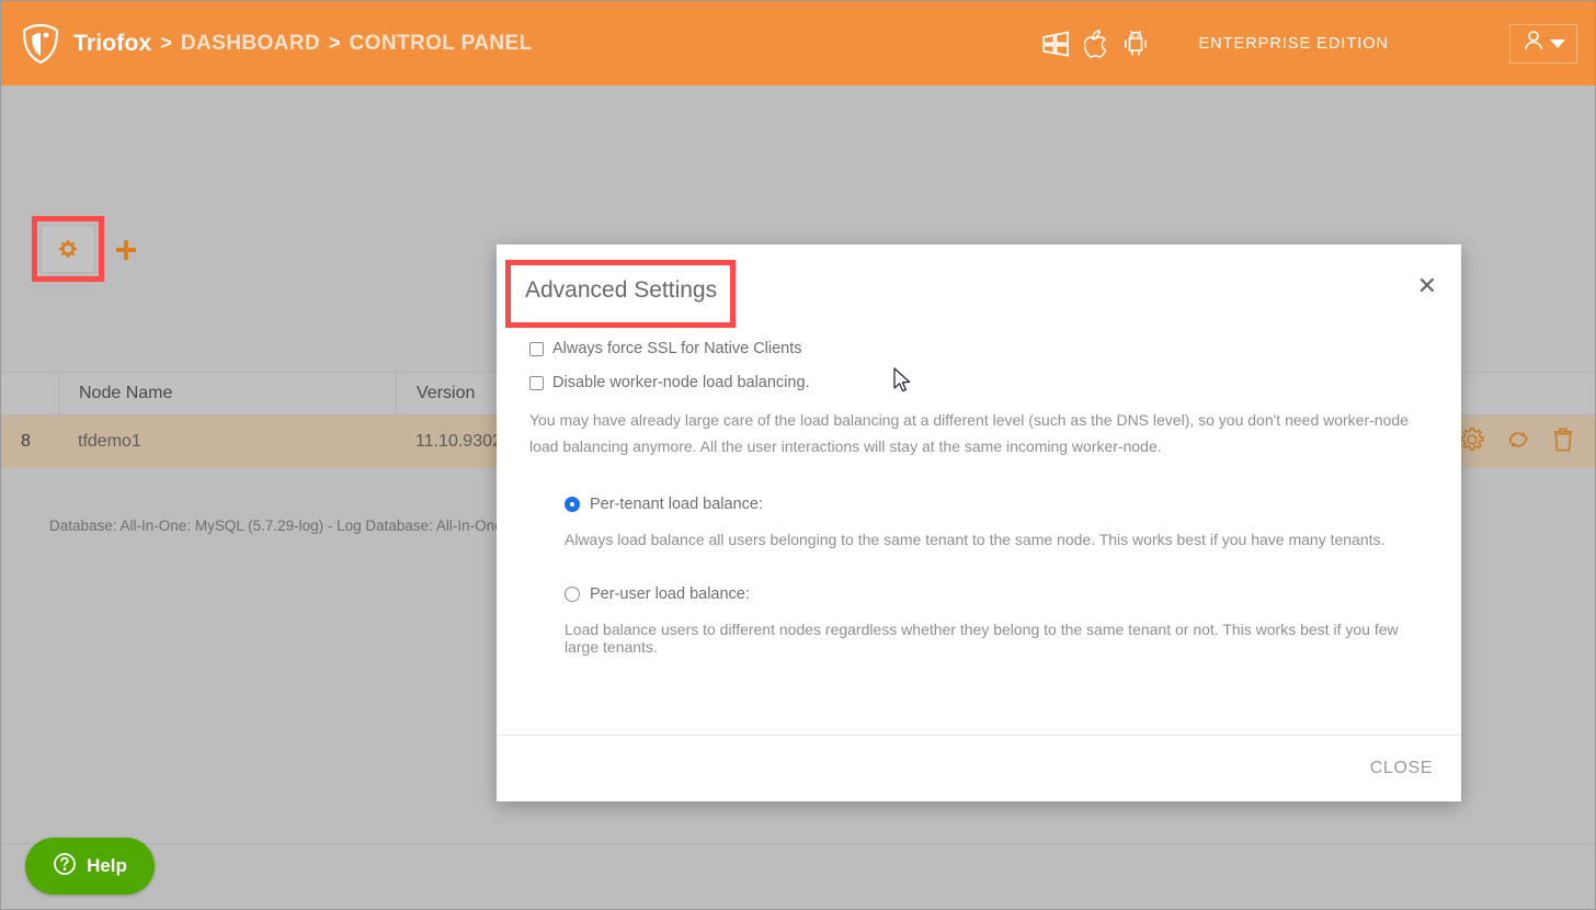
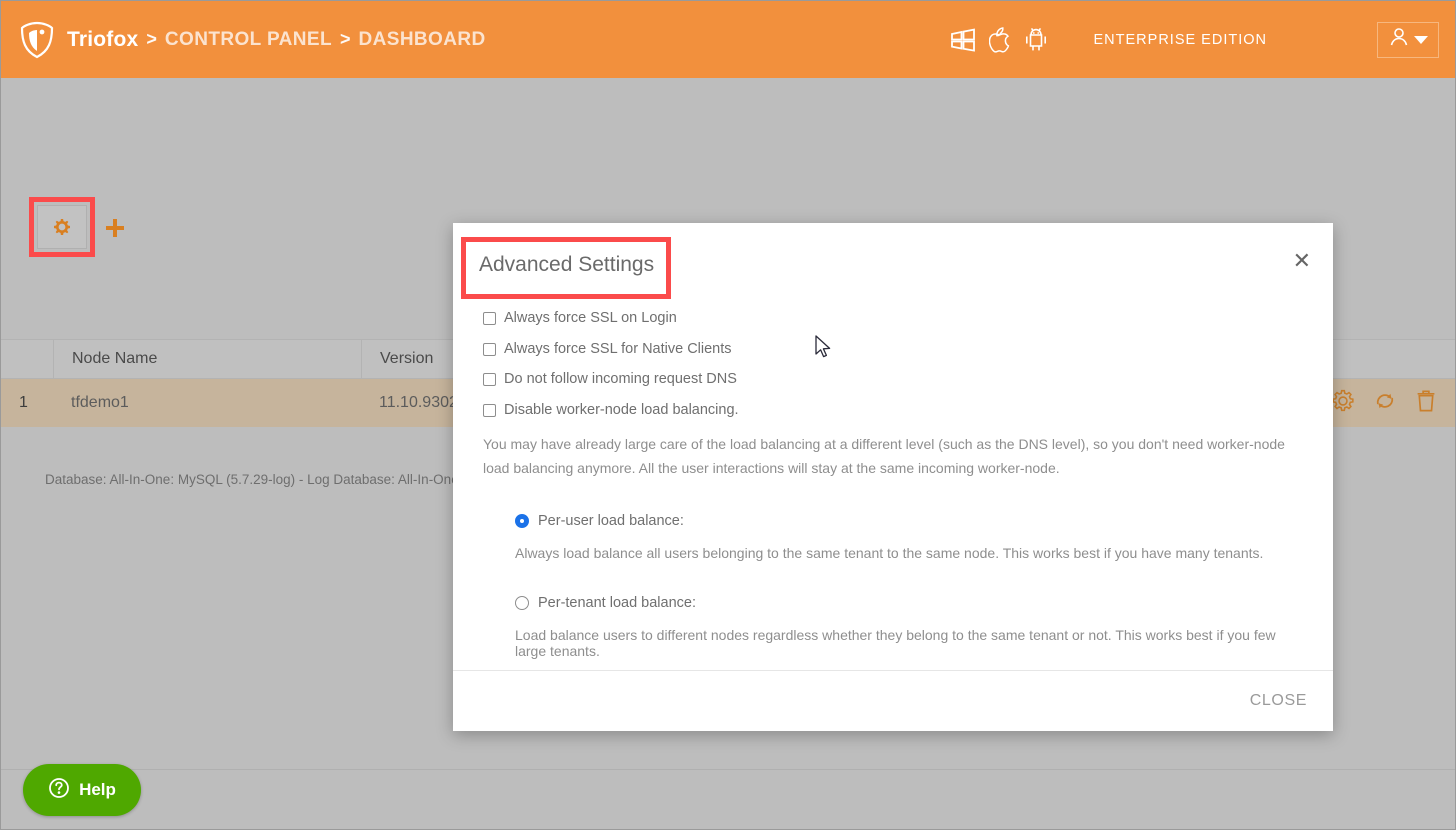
  Triofox
  >
- DASHBOARD
+ CONTROL PANEL
  >
- CONTROL PANEL
+ DASHBOARD
  ENTERPRISE EDITION
  Database: All-In-One: MySQL (5.7.29-log) - Log Database: All-In-On
  Node Name
  Version
- 8
+ 1
  tfdemo1
  11.10.930
  Help
  Advanced Settings
  ✕
+ Always force SSL on Login
  Always force SSL for Native Clients
+ Do not follow incoming request DNS
  Disable worker-node load balancing.
  You may have already large care of the load balancing at a different level (such as the DNS level), so you don't need worker-node load balancing anymore. All the user interactions will stay at the same incoming worker-node.
- Per-tenant load balance:
+ Per-user load balance:
  Always load balance all users belonging to the same tenant to the same node. This works best if you have many tenants.
- Per-user load balance:
+ Per-tenant load balance:
  Load balance users to different nodes regardless whether they belong to the same tenant or not. This works best if you few large tenants.
  CLOSE
